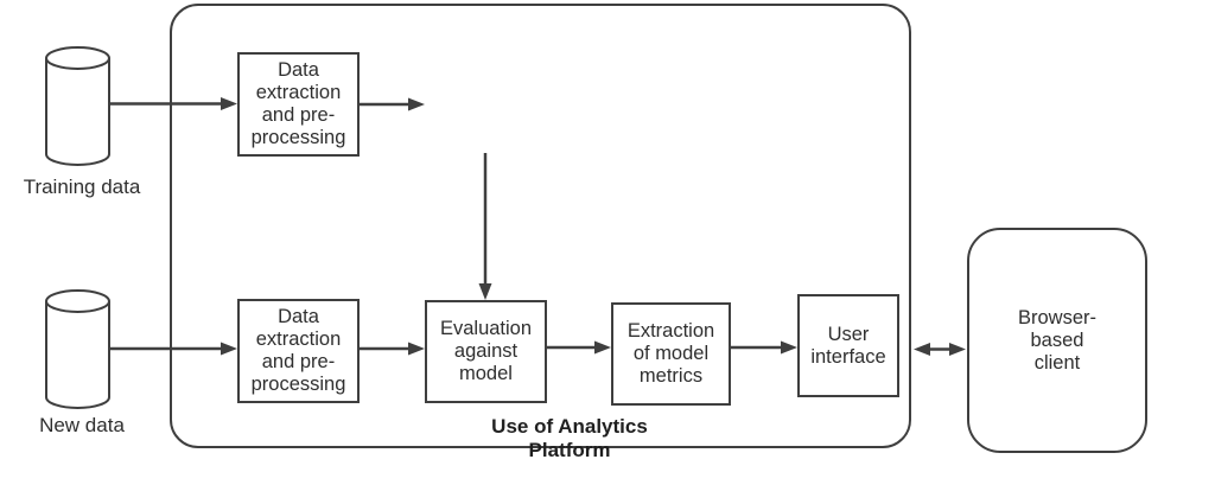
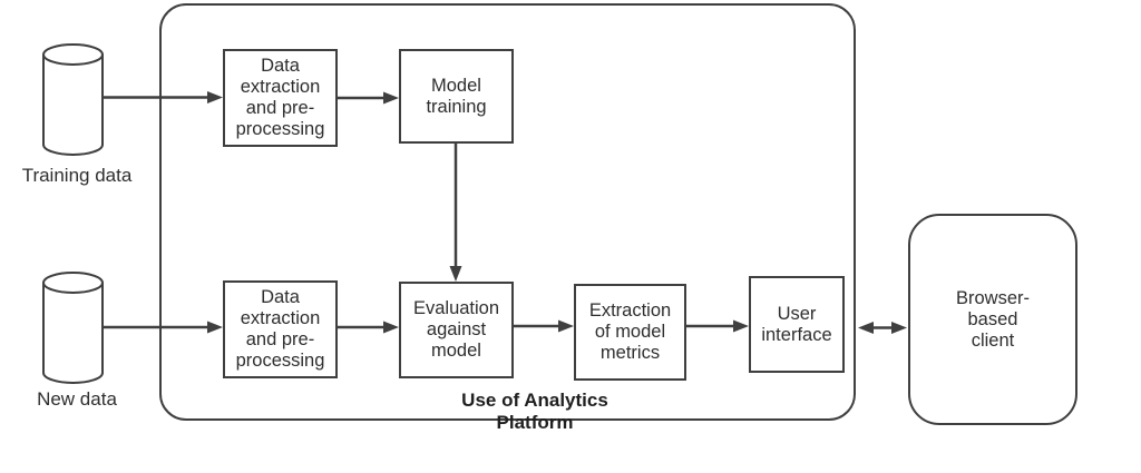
  Use of Analytics Platform
  Training data
  New data
  Data
  extraction
  and pre-
  processing
+ Model
+ training
  Data
  extraction
  and pre-
  processing
  Evaluation
  against
  model
  Extraction
  of model
  metrics
  User
  interface
  Browser-
  based
  client
